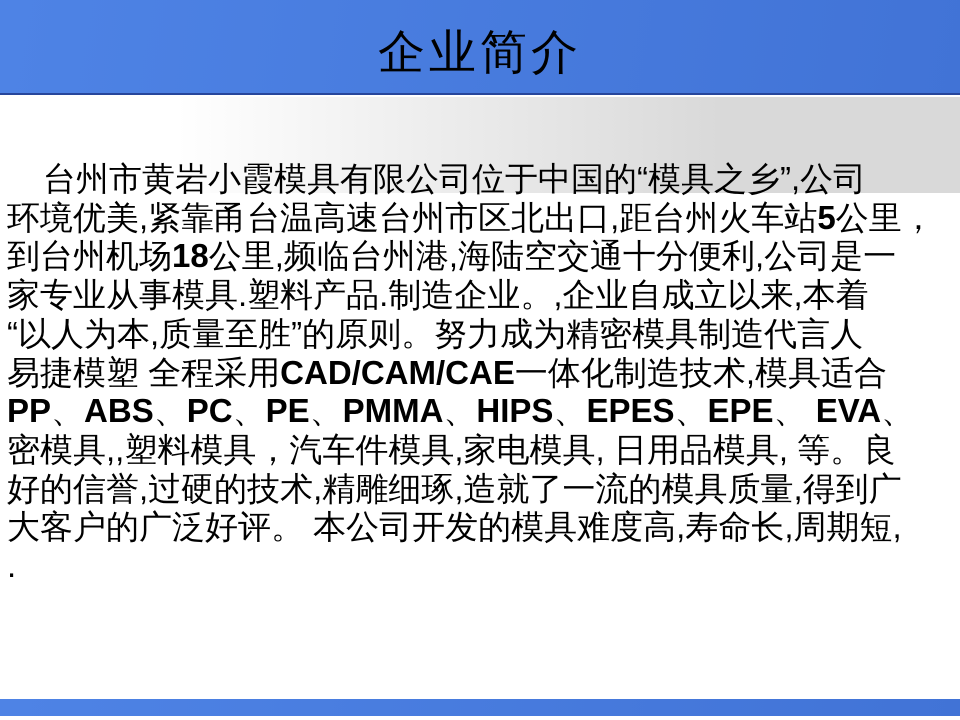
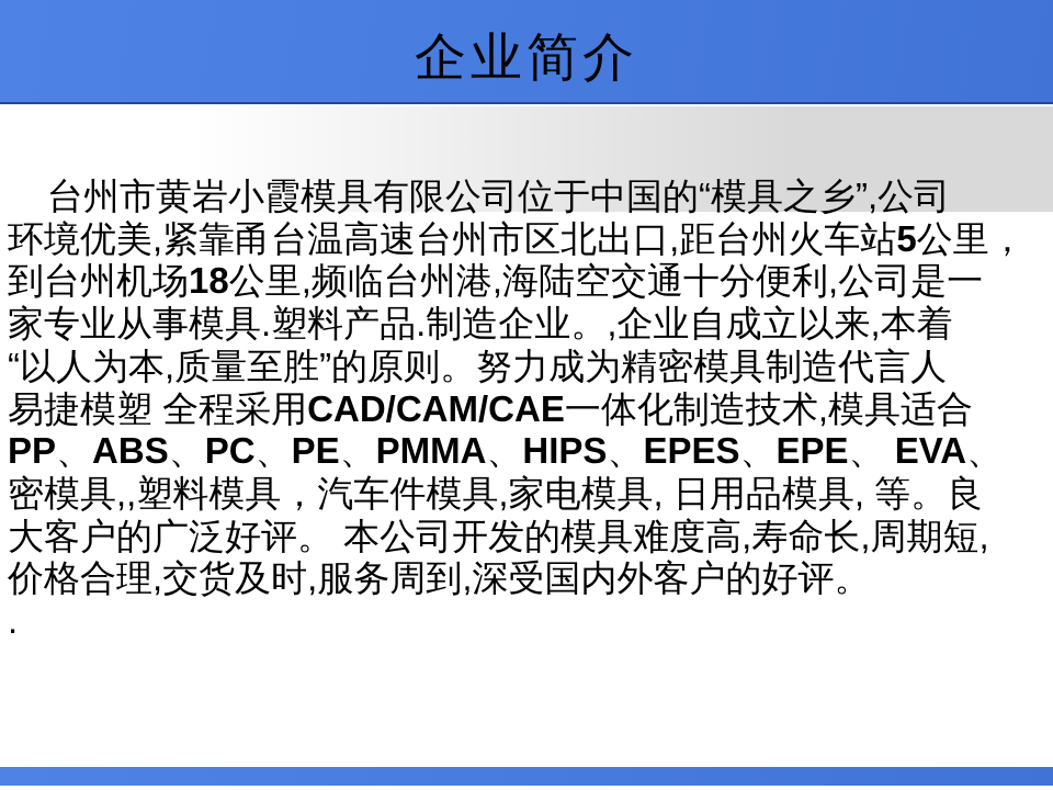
  企业简介
  台州市黄岩小霞模具有限公司位于中国的“模具之乡”,公司
  环境优美,紧靠甬台温高速台州市区北出口,距台州火车站5公里，
  到台州机场18公里,频临台州港,海陆空交通十分便利,公司是一
  家专业从事模具.塑料产品.制造企业。,企业自成立以来,本着
  “以人为本,质量至胜”的原则。努力成为精密模具制造代言人
  易捷模塑 全程采用CAD/CAM/CAE一体化制造技术,模具适合
  PP、ABS、PC、PE、PMMA、HIPS、EPES、EPE、 EVA、
  密模具,,塑料模具，汽车件模具,家电模具, 日用品模具, 等。良
- 好的信誉,过硬的技术,精雕细琢,造就了一流的模具质量,得到广
  大客户的广泛好评。 本公司开发的模具难度高,寿命长,周期短,
+ 价格合理,交货及时,服务周到,深受国内外客户的好评。
  .
